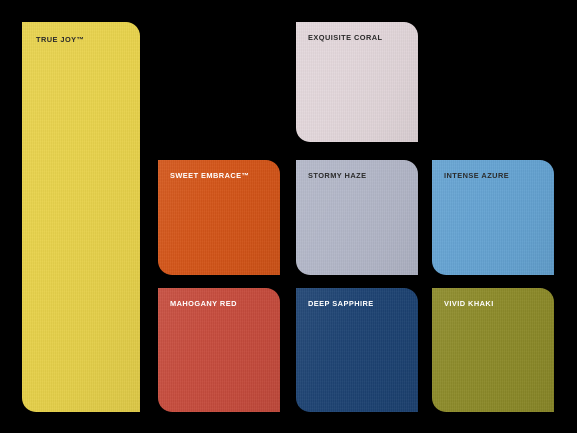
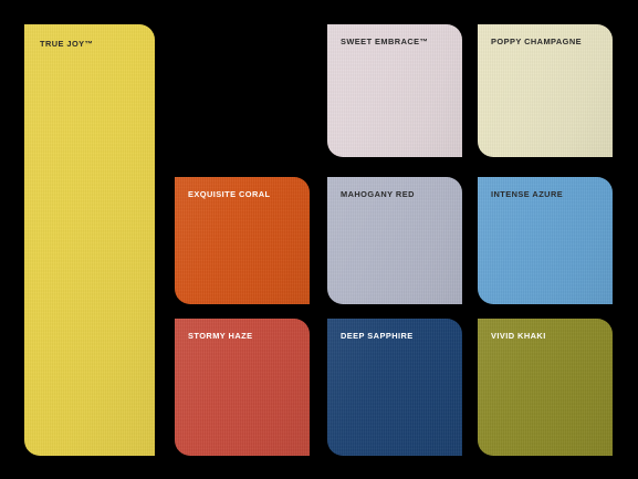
  TRUE JOY™
- EXQUISITE CORAL
+ SWEET EMBRACE™
+ POPPY CHAMPAGNE
- SWEET EMBRACE™
+ EXQUISITE CORAL
- STORMY HAZE
+ MAHOGANY RED
  INTENSE AZURE
- MAHOGANY RED
+ STORMY HAZE
  DEEP SAPPHIRE
  VIVID KHAKI
